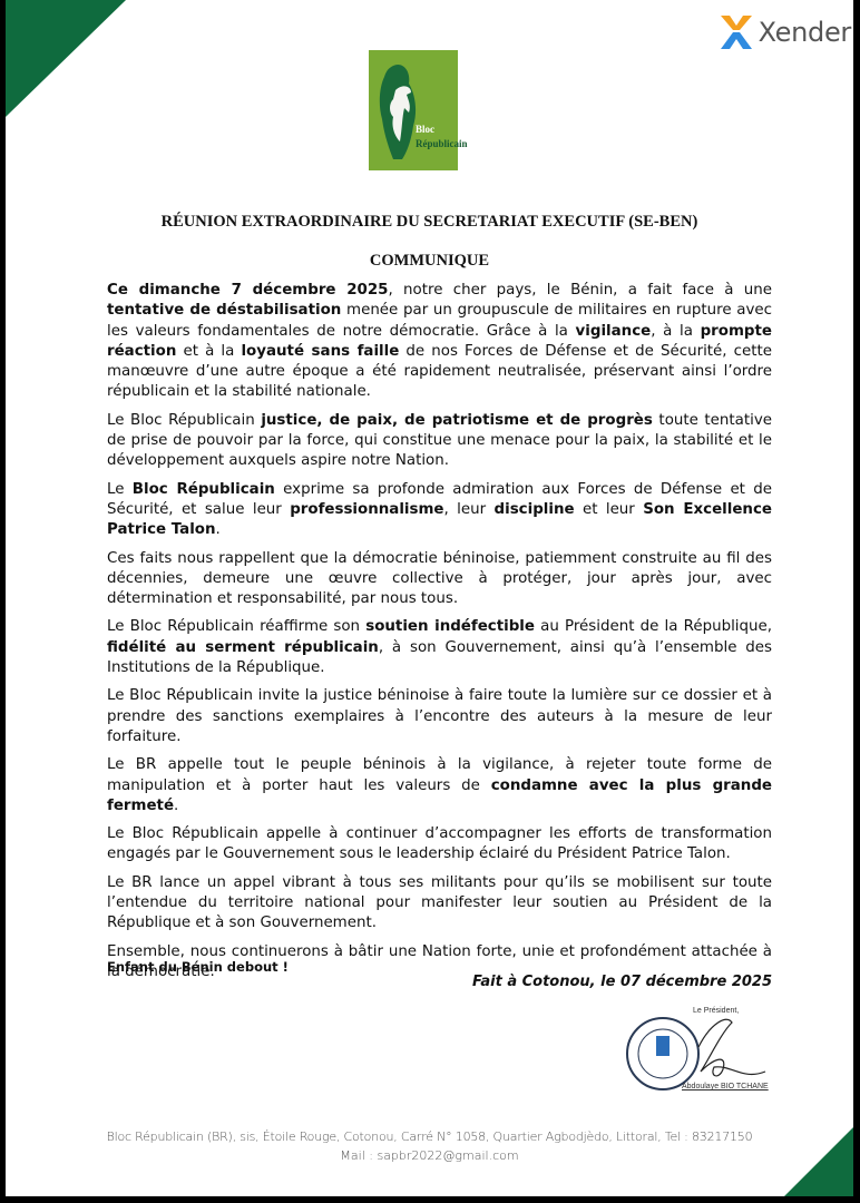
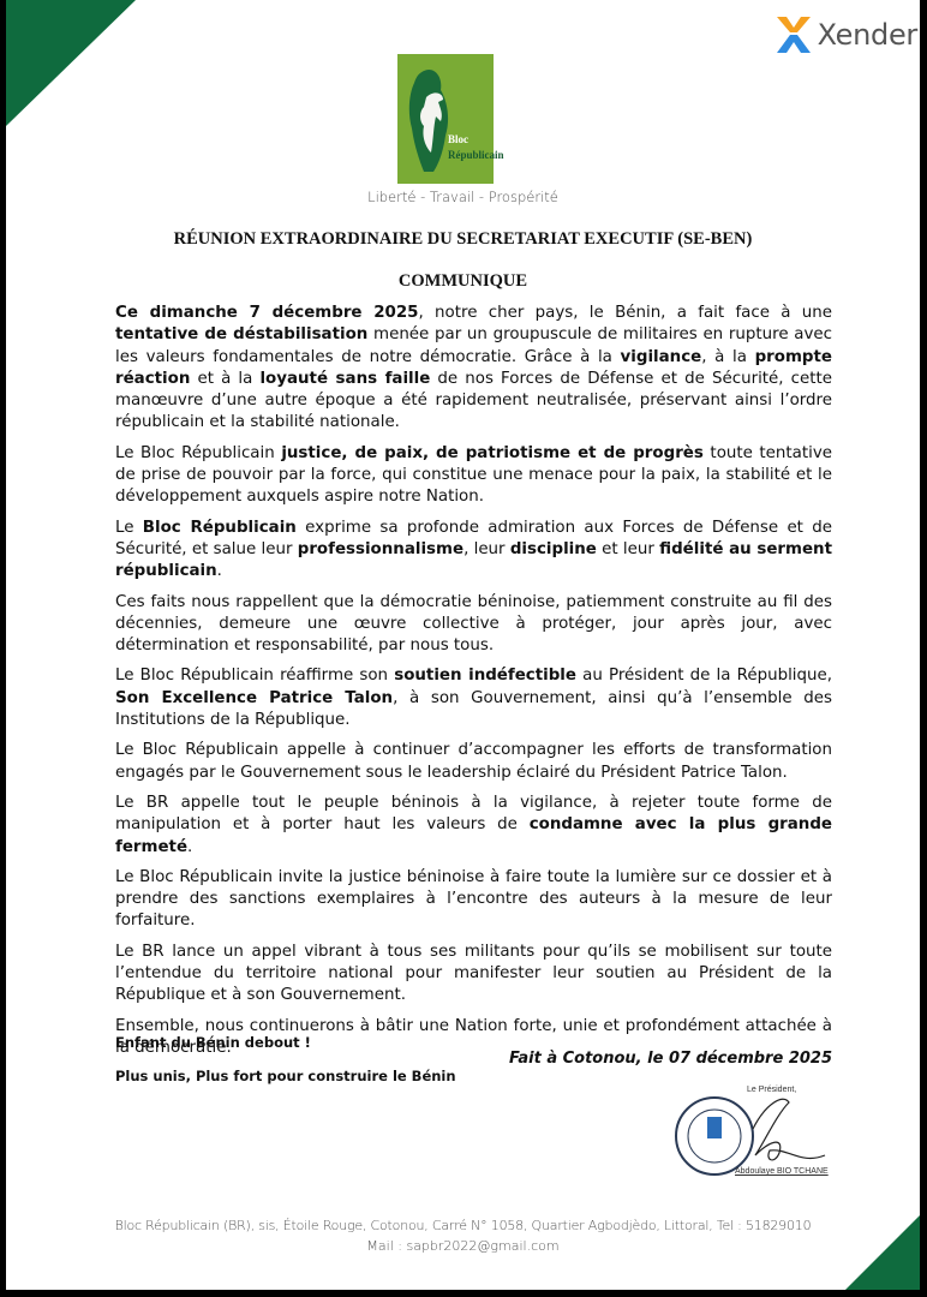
  Xender
  Bloc
  Républicain
+ Liberté - Travail - Prospérité
  RÉUNION EXTRAORDINAIRE DU SECRETARIAT EXECUTIF (SE-BEN)
  COMMUNIQUE
  Ce dimanche 7 décembre 2025, notre cher pays, le Bénin, a fait face à une tentative de déstabilisation menée par un groupuscule de militaires en rupture avec les valeurs fondamentales de notre démocratie. Grâce à la vigilance, à la prompte réaction et à la loyauté sans faille de nos Forces de Défense et de Sécurité, cette manœuvre d’une autre époque a été rapidement neutralisée, préservant ainsi l’ordre républicain et la stabilité nationale.
  Le Bloc Républicain justice, de paix, de patriotisme et de progrès toute tentative de prise de pouvoir par la force, qui constitue une menace pour la paix, la stabilité et le développement auxquels aspire notre Nation.
- Le Bloc Républicain exprime sa profonde admiration aux Forces de Défense et de Sécurité, et salue leur professionnalisme, leur discipline et leur Son Excellence Patrice Talon.
+ Le Bloc Républicain exprime sa profonde admiration aux Forces de Défense et de Sécurité, et salue leur professionnalisme, leur discipline et leur fidélité au serment républicain.
  Ces faits nous rappellent que la démocratie béninoise, patiemment construite au fil des décennies, demeure une œuvre collective à protéger, jour après jour, avec détermination et responsabilité, par nous tous.
- Le Bloc Républicain réaffirme son soutien indéfectible au Président de la République, fidélité au serment républicain, à son Gouvernement, ainsi qu’à l’ensemble des Institutions de la République.
+ Le Bloc Républicain réaffirme son soutien indéfectible au Président de la République, Son Excellence Patrice Talon, à son Gouvernement, ainsi qu’à l’ensemble des Institutions de la République.
- Le Bloc Républicain invite la justice béninoise à faire toute la lumière sur ce dossier et à prendre des sanctions exemplaires à l’encontre des auteurs à la mesure de leur forfaiture.
+ Le Bloc Républicain appelle à continuer d’accompagner les efforts de transformation engagés par le Gouvernement sous le leadership éclairé du Président Patrice Talon.
  Le BR appelle tout le peuple béninois à la vigilance, à rejeter toute forme de manipulation et à porter haut les valeurs de condamne avec la plus grande fermeté.
- Le Bloc Républicain appelle à continuer d’accompagner les efforts de transformation engagés par le Gouvernement sous le leadership éclairé du Président Patrice Talon.
+ Le Bloc Républicain invite la justice béninoise à faire toute la lumière sur ce dossier et à prendre des sanctions exemplaires à l’encontre des auteurs à la mesure de leur forfaiture.
  Le BR lance un appel vibrant à tous ses militants pour qu’ils se mobilisent sur toute l’entendue du territoire national pour manifester leur soutien au Président de la République et à son Gouvernement.
  Ensemble, nous continuerons à bâtir une Nation forte, unie et profondément attachée à la démocratie.
  Enfant du Bénin debout !
  Fait à Cotonou, le 07 décembre 2025
+ Plus unis, Plus fort pour construire le Bénin
- Bloc Républicain (BR), sis, Étoile Rouge, Cotonou, Carré N° 1058, Quartier Agbodjèdo, Littoral, Tel : 83217150
+ Bloc Républicain (BR), sis, Étoile Rouge, Cotonou, Carré N° 1058, Quartier Agbodjèdo, Littoral, Tel : 51829010
  Mail : sapbr2022@gmail.com
